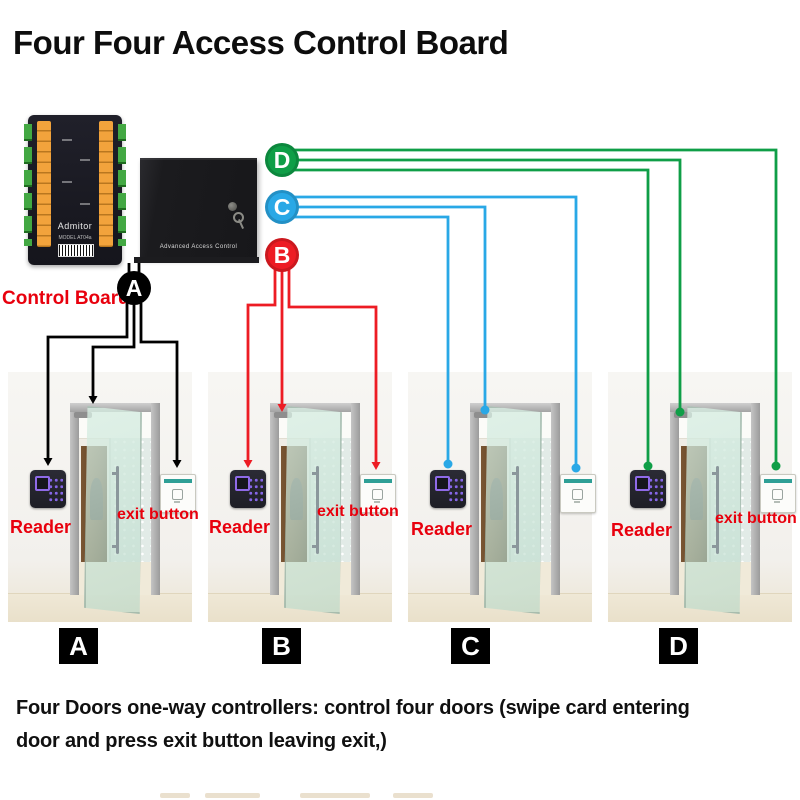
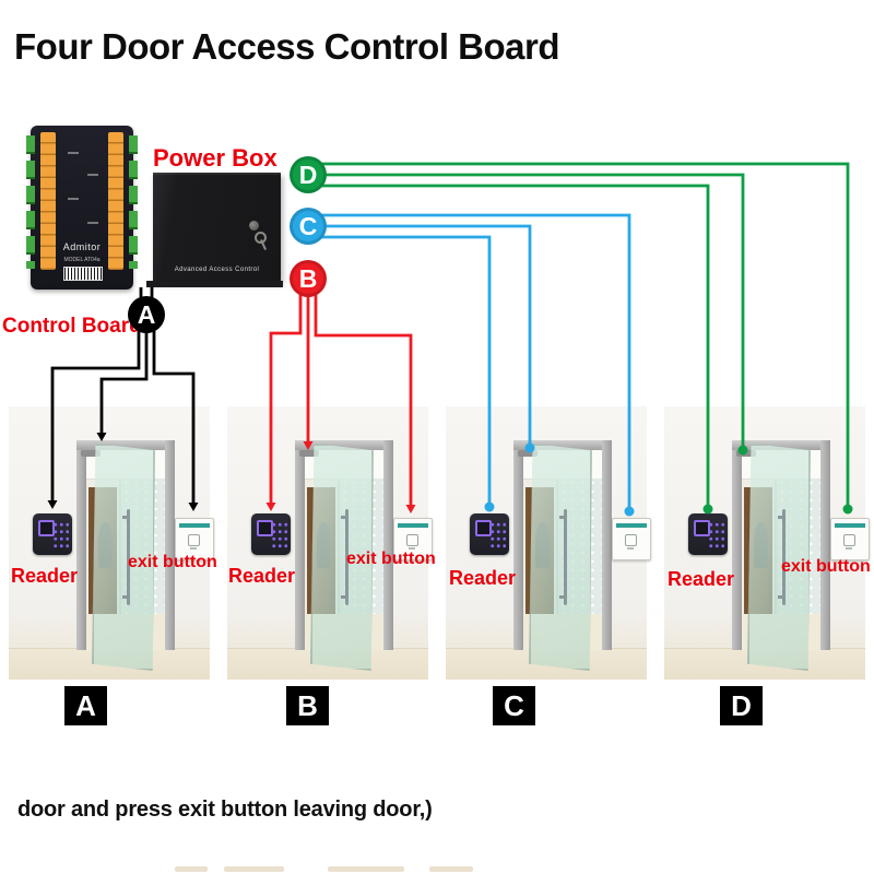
- Four Four Access Control Board
+ Four Door Access Control Board
  Admitor
  Control Boar
+ Power Box
  A
  B
  C
  D
  Reader
  exit button
  Reader
  exit button
  Reader
  Reader
  exit button
  A
  B
  C
  D
- Four Doors one-way controllers: control four doors (swipe card entering
- door and press exit button leaving exit,)
+ door and press exit button leaving door,)
